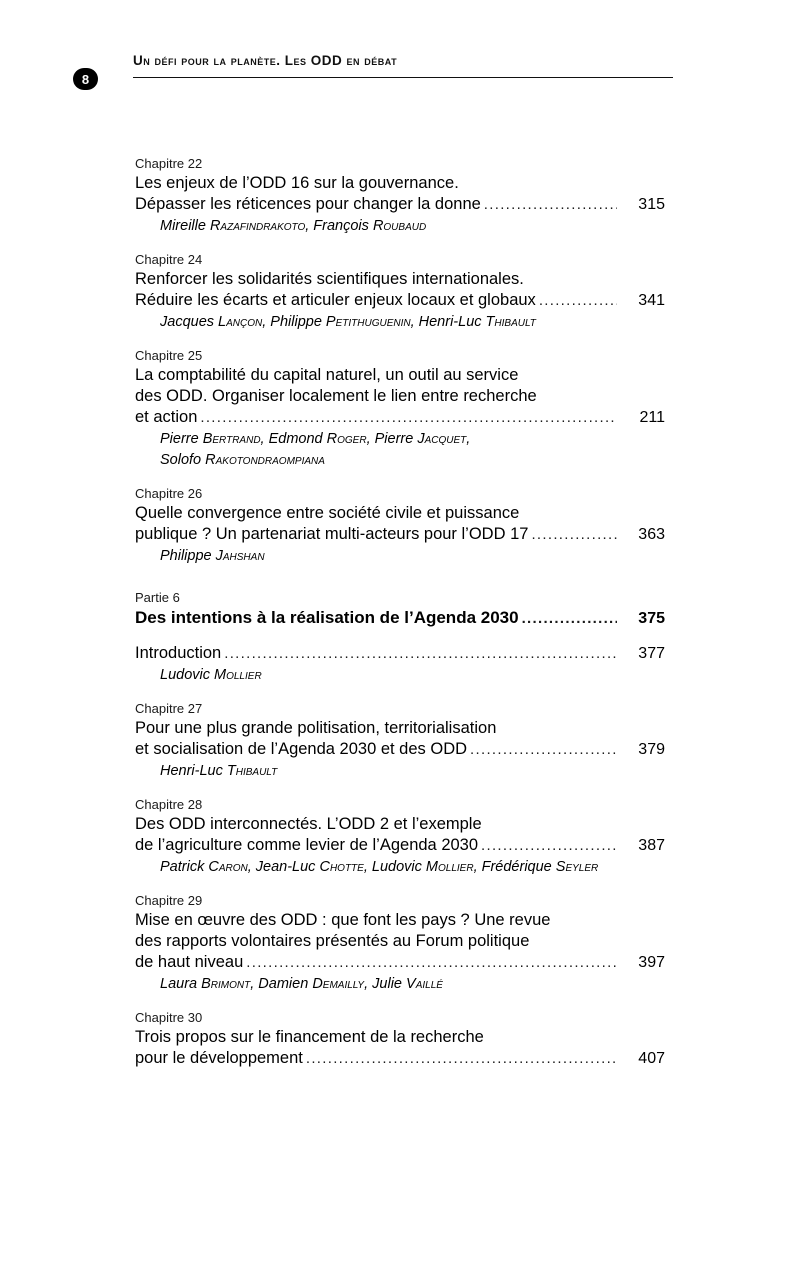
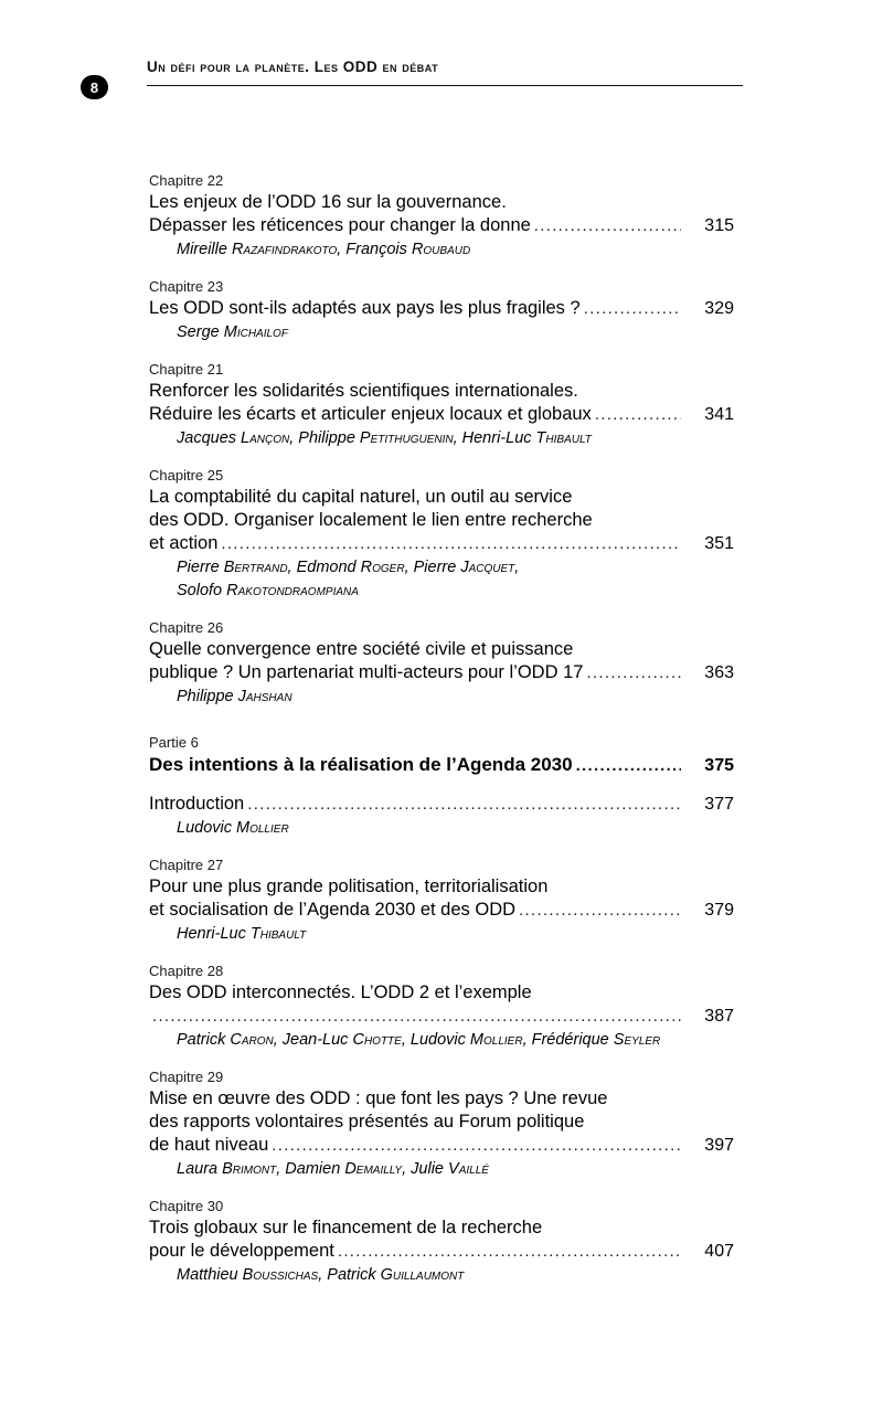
  Un défi pour la planète. Les ODD en débat
  8
  Chapitre 22
  Les enjeux de l’ODD 16 sur la gouvernance.
  Dépasser les réticences pour changer la donne
  315
  Mireille Razafindrakoto, François Roubaud
+ Chapitre 23
+ Les ODD sont-ils adaptés aux pays les plus fragiles ?
+ 329
+ Serge Michailof
- Chapitre 24
+ Chapitre 21
  Renforcer les solidarités scientifiques internationales.
  Réduire les écarts et articuler enjeux locaux et globaux
  341
  Jacques Lançon, Philippe Petithuguenin, Henri-Luc Thibault
  Chapitre 25
  La comptabilité du capital naturel, un outil au service
  des ODD. Organiser localement le lien entre recherche
  et action
- 211
+ 351
  Pierre Bertrand, Edmond Roger, Pierre Jacquet,
  Solofo Rakotondraompiana
  Chapitre 26
  Quelle convergence entre société civile et puissance
  publique ? Un partenariat multi-acteurs pour l’ODD 17
  363
  Philippe Jahshan
  Partie 6
  Des intentions à la réalisation de l’Agenda 2030
  375
  Introduction
  377
  Ludovic Mollier
  Chapitre 27
  Pour une plus grande politisation, territorialisation
  et socialisation de l’Agenda 2030 et des ODD
  379
  Henri-Luc Thibault
  Chapitre 28
  Des ODD interconnectés. L’ODD 2 et l’exemple
- de l’agriculture comme levier de l’Agenda 2030
  387
  Patrick Caron, Jean-Luc Chotte, Ludovic Mollier, Frédérique Seyler
  Chapitre 29
  Mise en œuvre des ODD : que font les pays ? Une revue
  des rapports volontaires présentés au Forum politique
  de haut niveau
  397
  Laura Brimont, Damien Demailly, Julie Vaillé
  Chapitre 30
- Trois propos sur le financement de la recherche
+ Trois globaux sur le financement de la recherche
  pour le développement
  407
+ Matthieu Boussichas, Patrick Guillaumont
